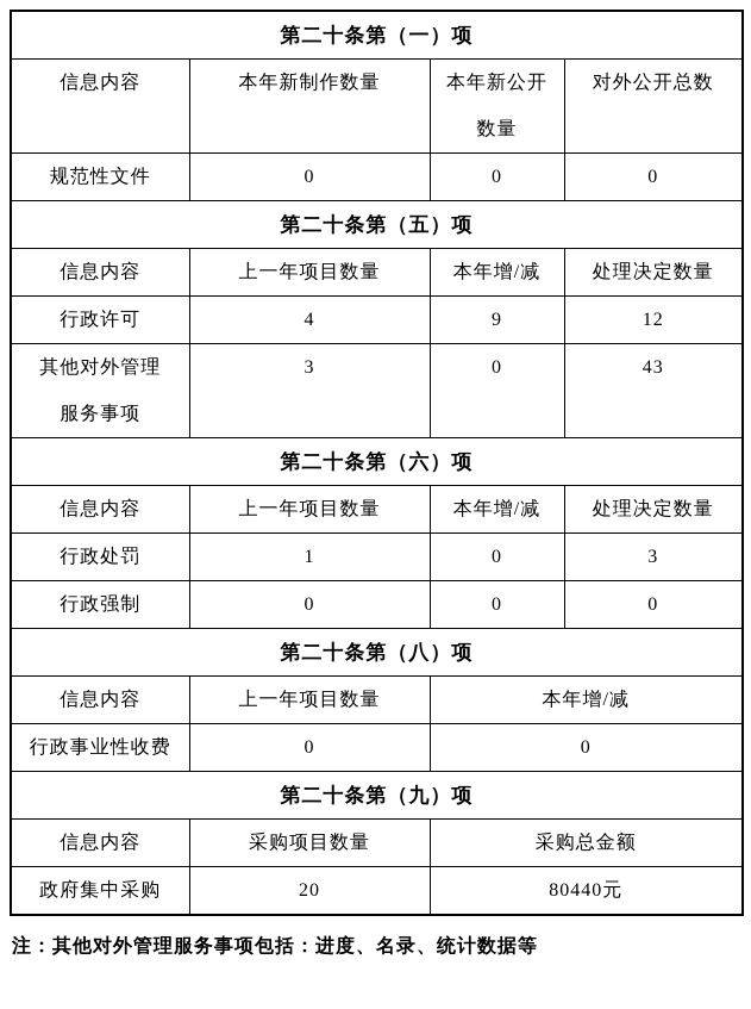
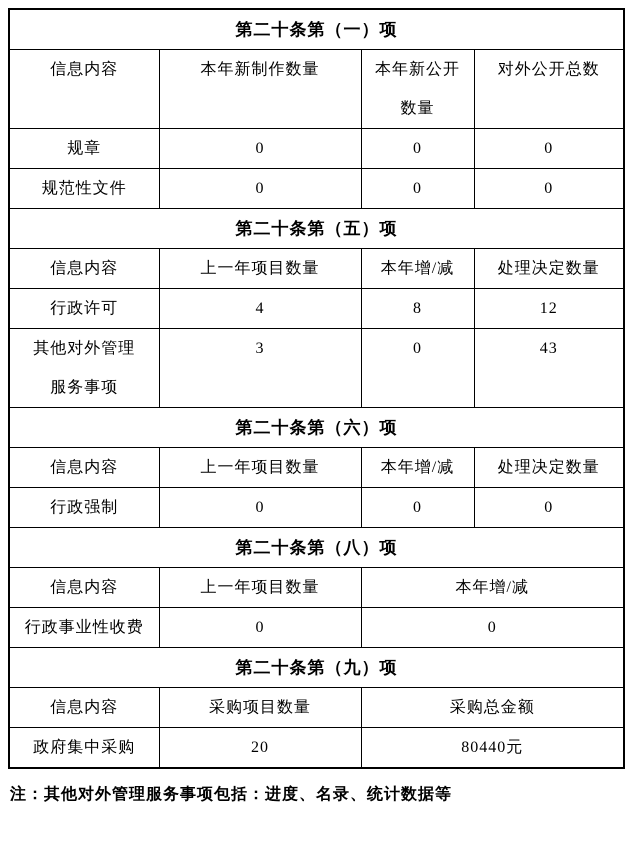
  第二十条第（一）项
  信息内容	本年新制作数量	本年新公开 数量	对外公开总数
+ 规章	0	0	0
  规范性文件	0	0	0
  第二十条第（五）项
  信息内容	上一年项目数量	本年增/减	处理决定数量
- 行政许可	4	9	12
+ 行政许可	4	8	12
  其他对外管理 服务事项	3	0	43
  第二十条第（六）项
  信息内容	上一年项目数量	本年增/减	处理决定数量
- 行政处罚	1	0	3
  行政强制	0	0	0
  第二十条第（八）项
  信息内容	上一年项目数量	本年增/减
  行政事业性收费	0	0
  第二十条第（九）项
  信息内容	采购项目数量	采购总金额
  政府集中采购	20	80440元
  注：其他对外管理服务事项包括：进度、名录、统计数据等
